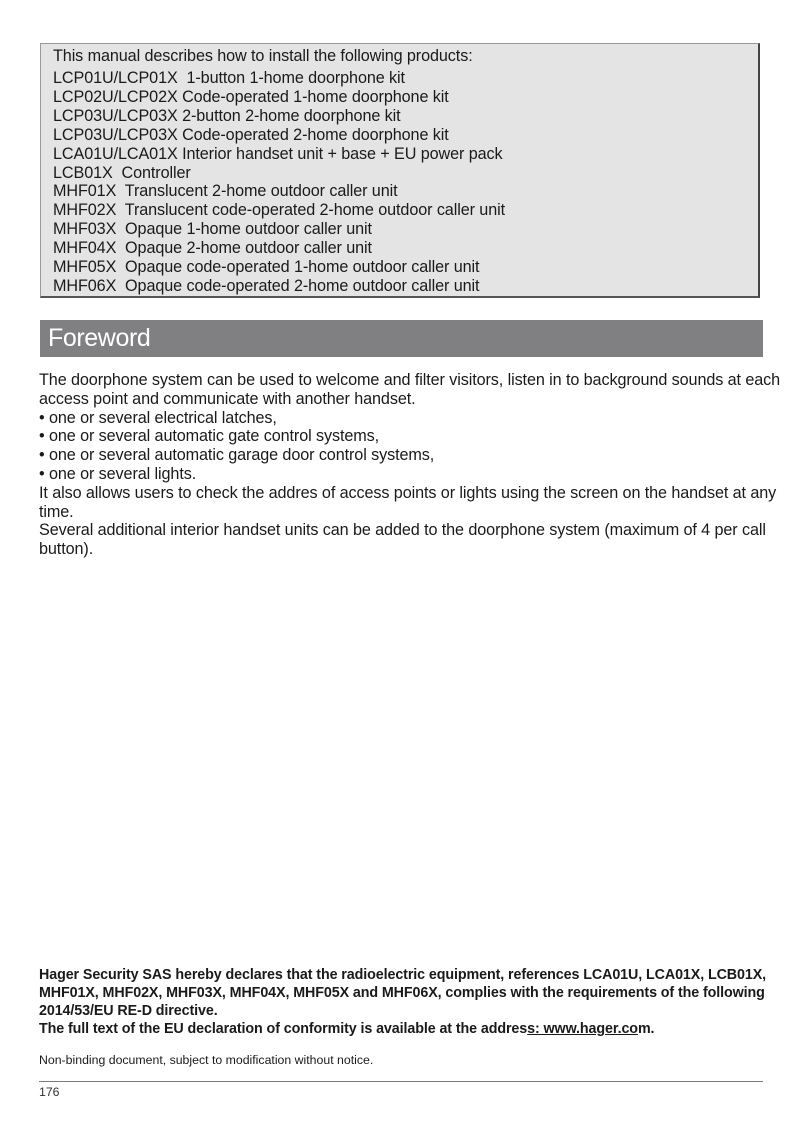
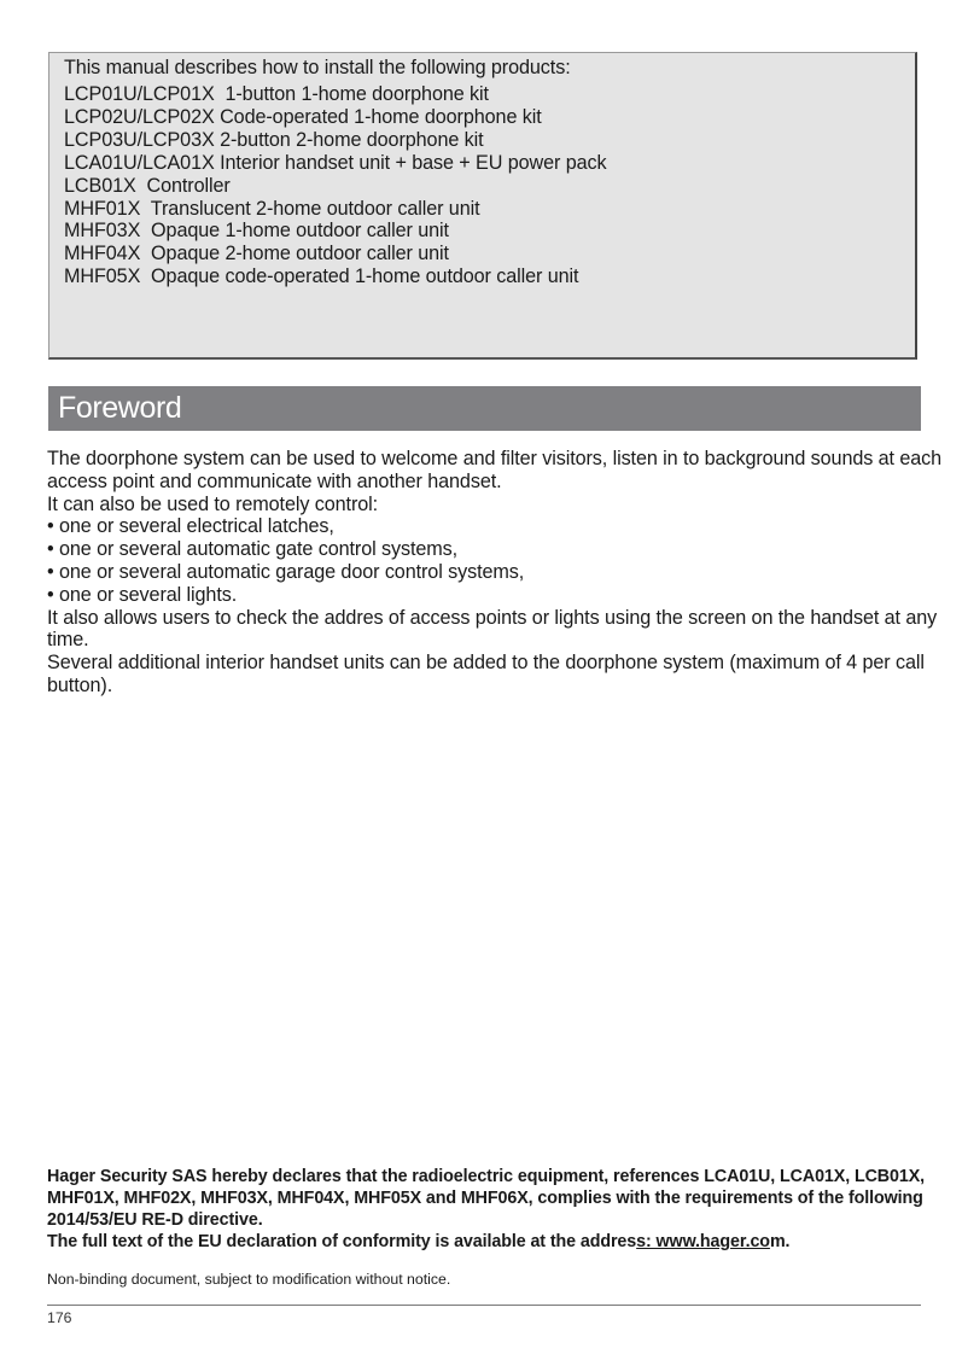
  This manual describes how to install the following products:
  LCP01U/LCP01X 1-button 1-home doorphone kit
  LCP02U/LCP02X Code-operated 1-home doorphone kit
  LCP03U/LCP03X 2-button 2-home doorphone kit
- LCP03U/LCP03X Code-operated 2-home doorphone kit
  LCA01U/LCA01X Interior handset unit + base + EU power pack
  LCB01X Controller
  MHF01X Translucent 2-home outdoor caller unit
- MHF02X Translucent code-operated 2-home outdoor caller unit
  MHF03X Opaque 1-home outdoor caller unit
  MHF04X Opaque 2-home outdoor caller unit
  MHF05X Opaque code-operated 1-home outdoor caller unit
- MHF06X Opaque code-operated 2-home outdoor caller unit
  Foreword
  The doorphone system can be used to welcome and filter visitors, listen in to background sounds at each access point and communicate with another handset.
+ It can also be used to remotely control:
  • one or several electrical latches,
  • one or several automatic gate control systems,
  • one or several automatic garage door control systems,
  • one or several lights.
  It also allows users to check the addres of access points or lights using the screen on the handset at any time.
  Several additional interior handset units can be added to the doorphone system (maximum of 4 per call button).
  Hager Security SAS hereby declares that the radioelectric equipment, references LCA01U, LCA01X, LCB01X, MHF01X, MHF02X, MHF03X, MHF04X, MHF05X and MHF06X, complies with the requirements of the following 2014/53/EU RE-D directive.
  The full text of the EU declaration of conformity is available at the address: www.hager.com.
  Non-binding document, subject to modification without notice.
  176
